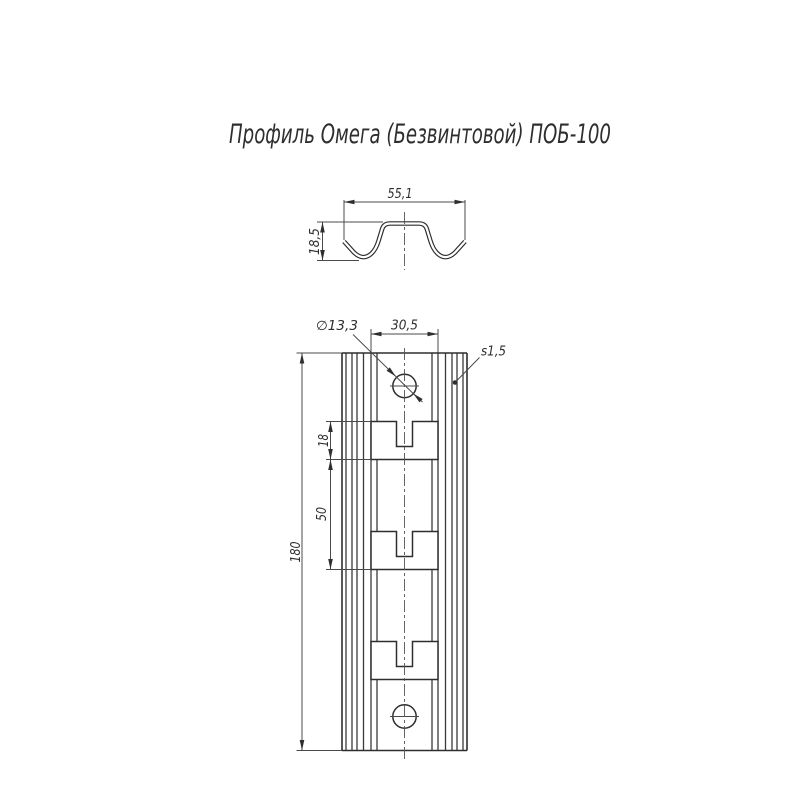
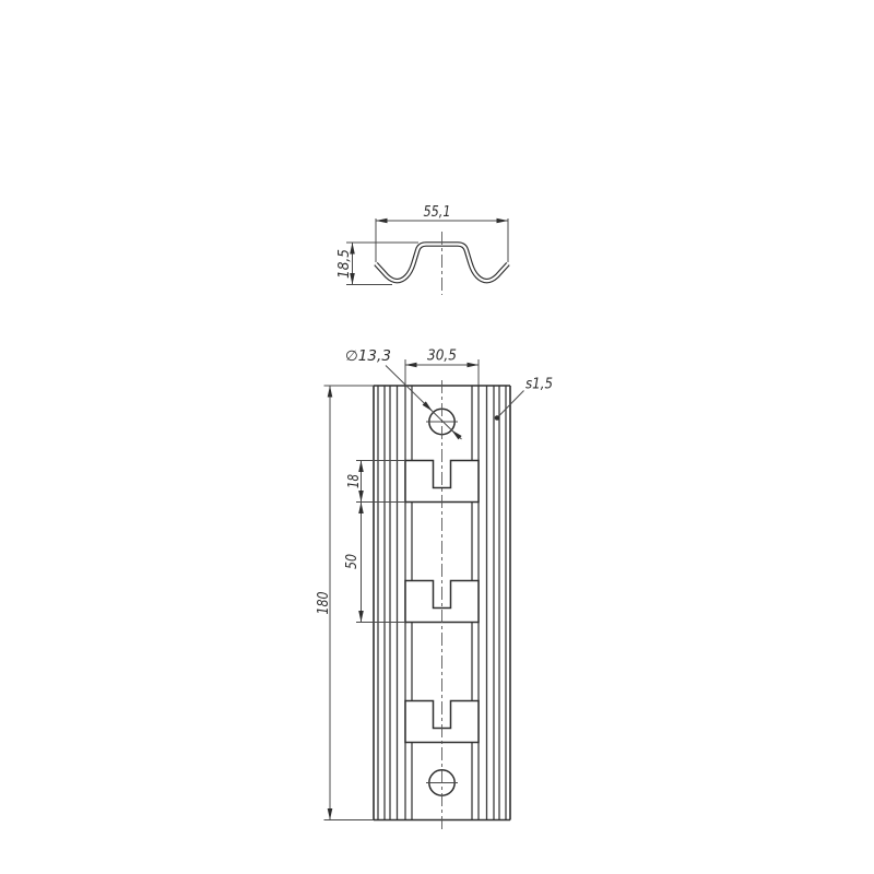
- Профиль Омега (Безвинтовой) ПОБ-100
  55,1
  30,5
  ∅13,3
  s1,5
